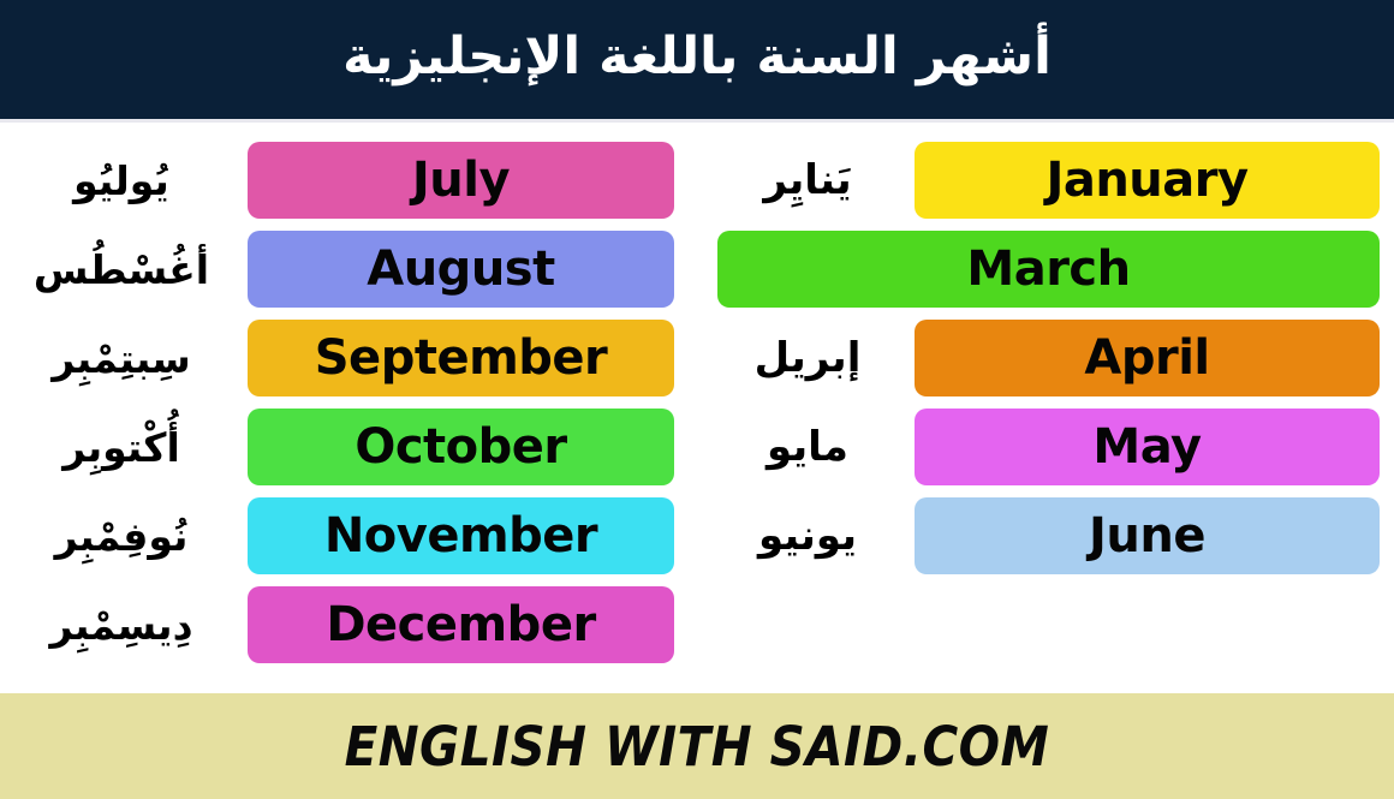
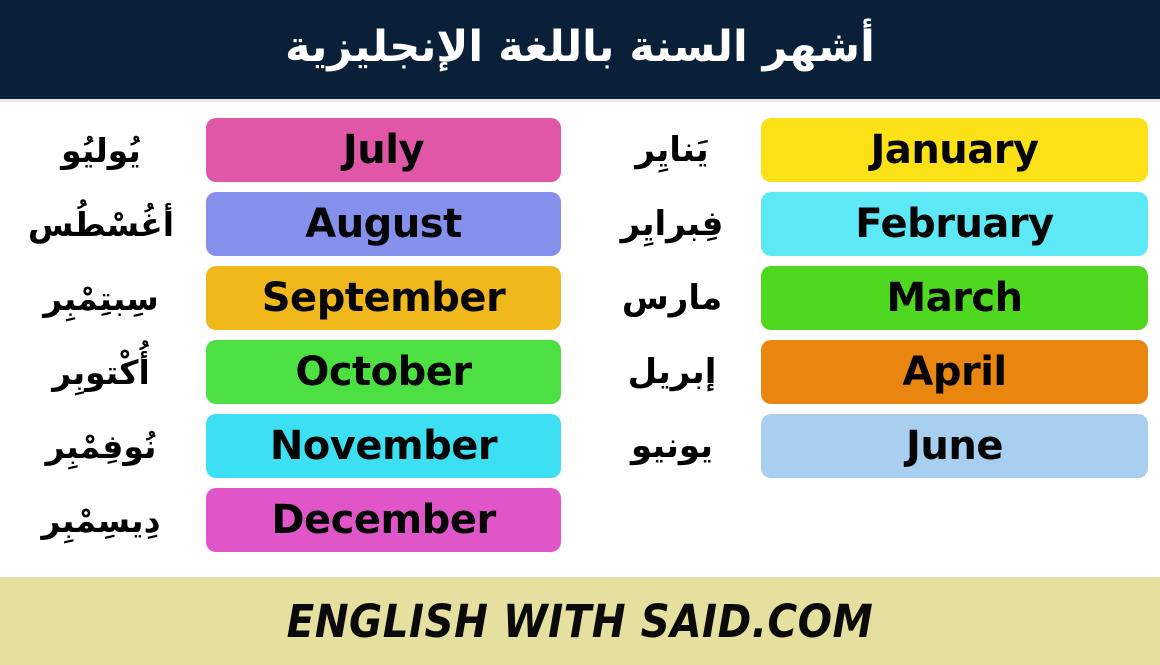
  أشهر السنة باللغة الإنجليزية
  يُوليُو
  July
  أغُسْطُس
  August
  سِبتِمْبِر
  September
  أُكْتوبِر
  October
  نُوفِمْبِر
  November
  دِيسِمْبِر
  December
  يَنايِر
  January
+ فِبرايِر
+ February
+ مارس
  March
  إبريل
  April
- مايو
- May
  يونيو
  June
  ENGLISH WITH SAID.COM
